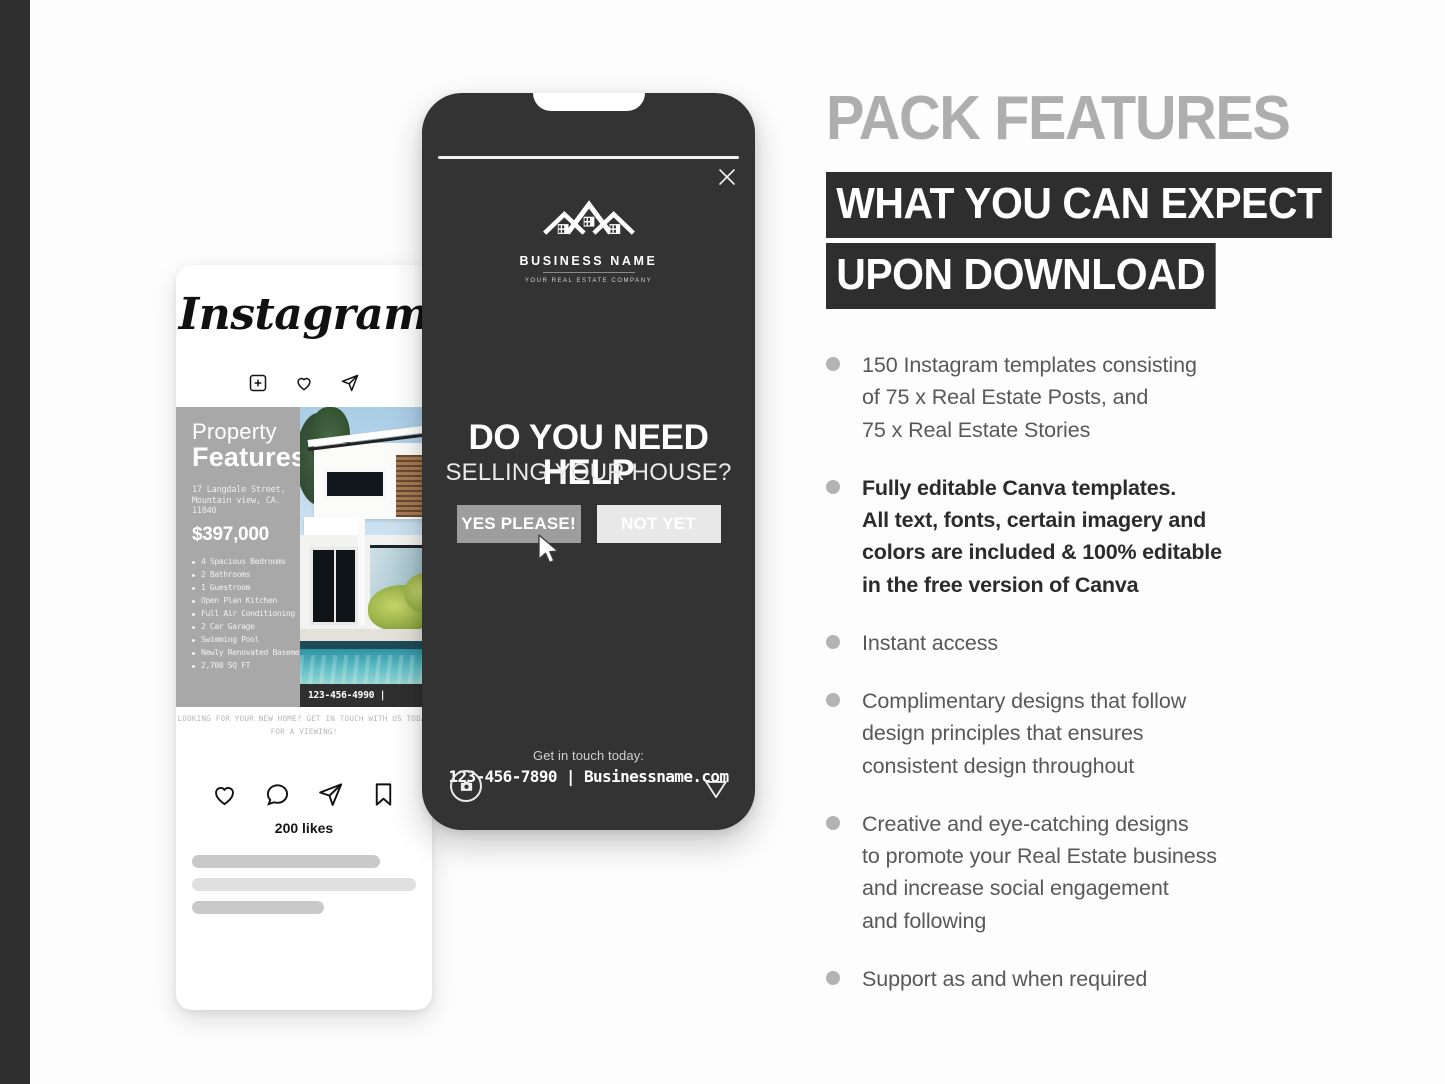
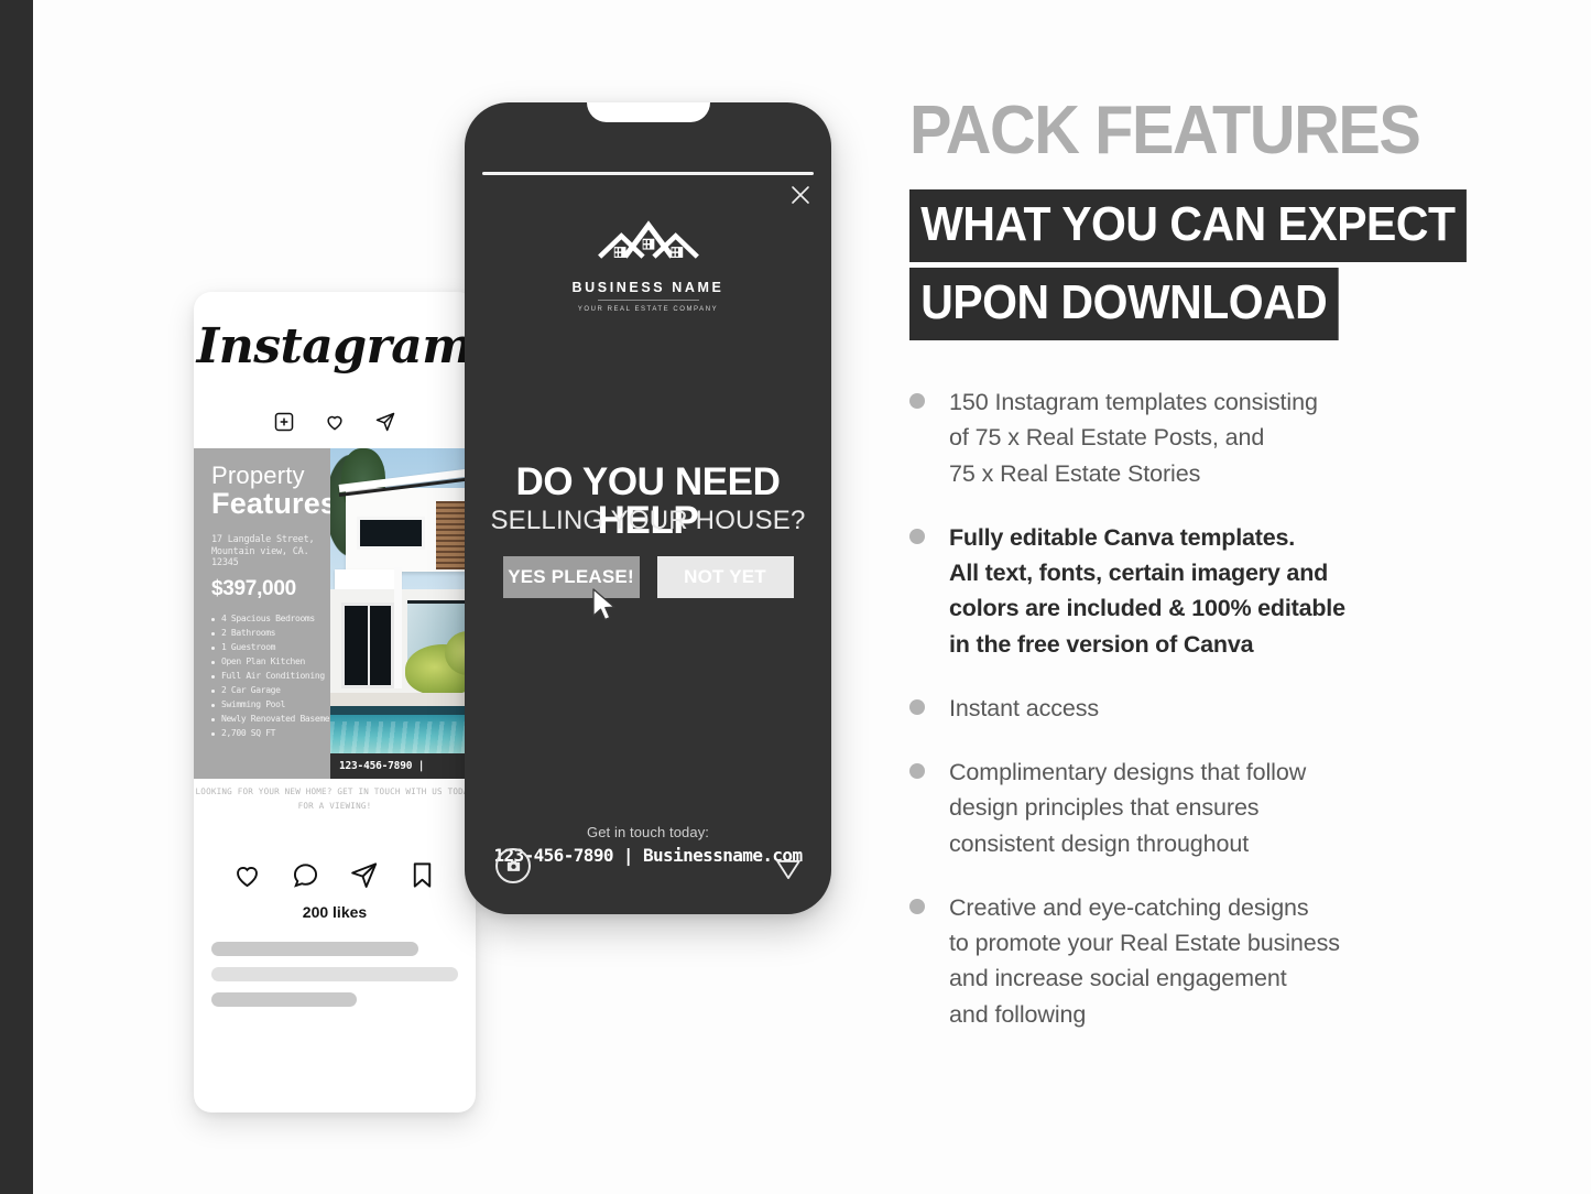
  Instagram
  Property
  Features
  17 Langdale Street,
- Mountain view, CA. 11040
+ Mountain view, CA. 12345
  $397,000
  4 Spacious Bedrooms
  2 Bathrooms
  1 Guestroom
  Open Plan Kitchen
  Full Air Conditioning
  2 Car Garage
  Swimming Pool
  Newly Renovated Baseme
  2,700 SQ FT
- 123-456-4990 |
+ 123-456-7890 |
  LOOKING FOR YOUR NEW HOME? GET IN TOUCH WITH US TOD FOR A VIEWING!
  200 likes
  BUSINESS NAME
  DO YOU NEED HELP
  SELLING YOUR HOUSE?
  YES PLEASE!
  Get in touch today:
  123-456-7890 | Businessname.com
  PACK FEATURES
  WHAT YOU CAN EXPECT
  UPON DOWNLOAD
  150 Instagram templates consisting
  of 75 x Real Estate Posts, and
  75 x Real Estate Stories
  Fully editable Canva templates.
  All text, fonts, certain imagery and
  colors are included & 100% editable
  in the free version of Canva
  Instant access
  Complimentary designs that follow
  design principles that ensures
  consistent design throughout
  Creative and eye-catching designs
  to promote your Real Estate business
  and increase social engagement
  and following
- Support as and when required
